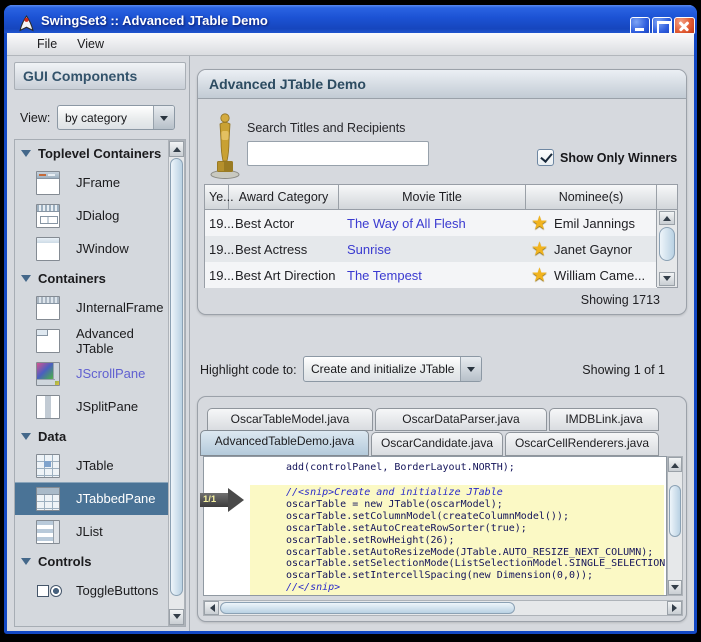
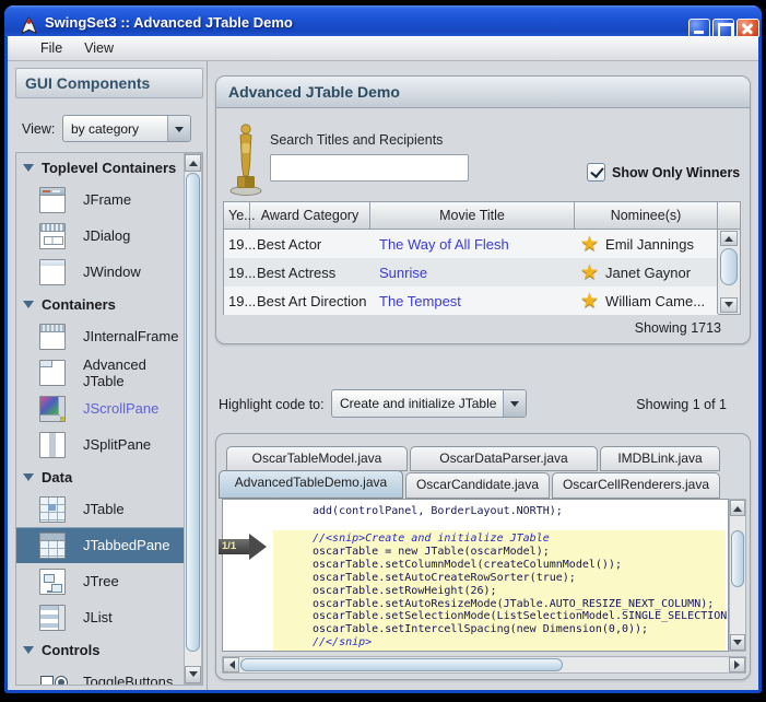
  SwingSet3 :: Advanced JTable Demo
  File
  View
  GUI Components
  View:
  by category
  Toplevel Containers
  JFrame
  JDialog
  JWindow
  Containers
  JInternalFrame
  Advanced JTable
  JScrollPane
  JSplitPane
  Data
  JTable
  JTabbedPane
+ JTree
  JList
  Controls
  ToggleButtons
  Advanced JTable Demo
  Search Titles and Recipients
  Show Only Winners
  Ye..
  Award Category
  Movie Title
  Nominee(s)
  19...
  Best Actor
  The Way of All Flesh
  ★
  Emil Jannings
  19...
  Best Actress
  Sunrise
  ★
  Janet Gaynor
  19...
  Best Art Direction
  The Tempest
  ★
  William Came...
  Showing 1713
  Highlight code to:
  Create and initialize JTable
  Showing 1 of 1
  OscarTableModel.java
  OscarDataParser.java
  IMDBLink.java
  AdvancedTableDemo.java
  OscarCandidate.java
  OscarCellRenderers.java
  add(controlPanel, BorderLayout.NORTH);
  //<snip>Create and initialize JTable
  oscarTable = new JTable(oscarModel);
  oscarTable.setColumnModel(createColumnModel());
  oscarTable.setAutoCreateRowSorter(true);
  oscarTable.setRowHeight(26);
  oscarTable.setAutoResizeMode(JTable.AUTO_RESIZE_NEXT_COLUMN);
  oscarTable.setSelectionMode(ListSelectionModel.SINGLE_SELECTION
  oscarTable.setIntercellSpacing(new Dimension(0,0));
  //</snip>
  1/1
